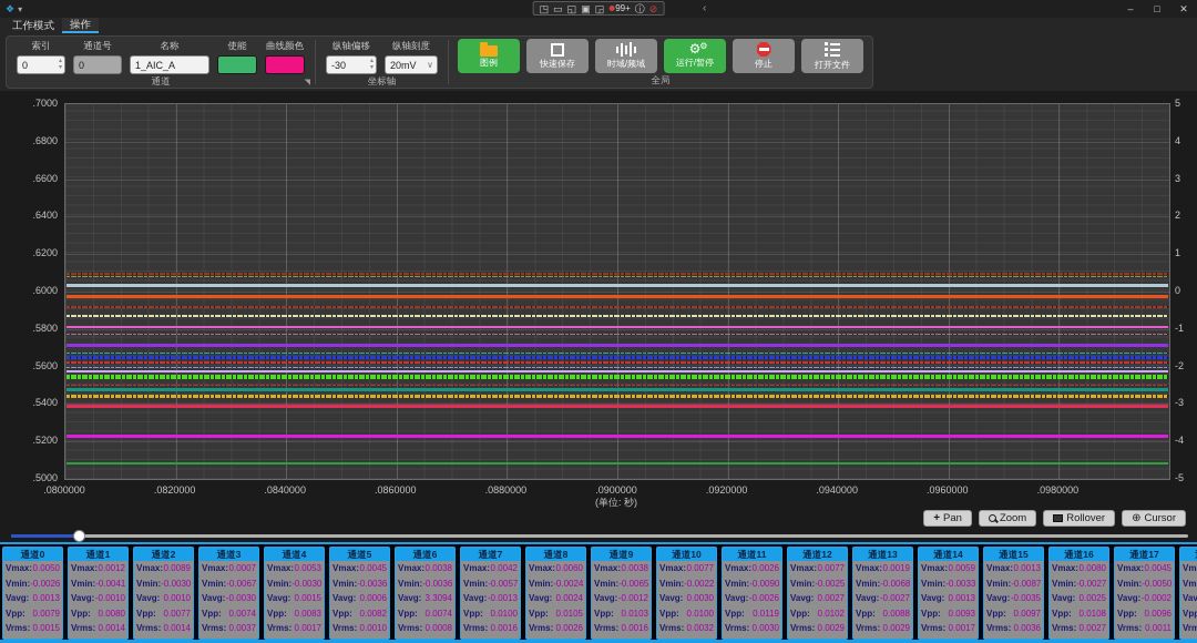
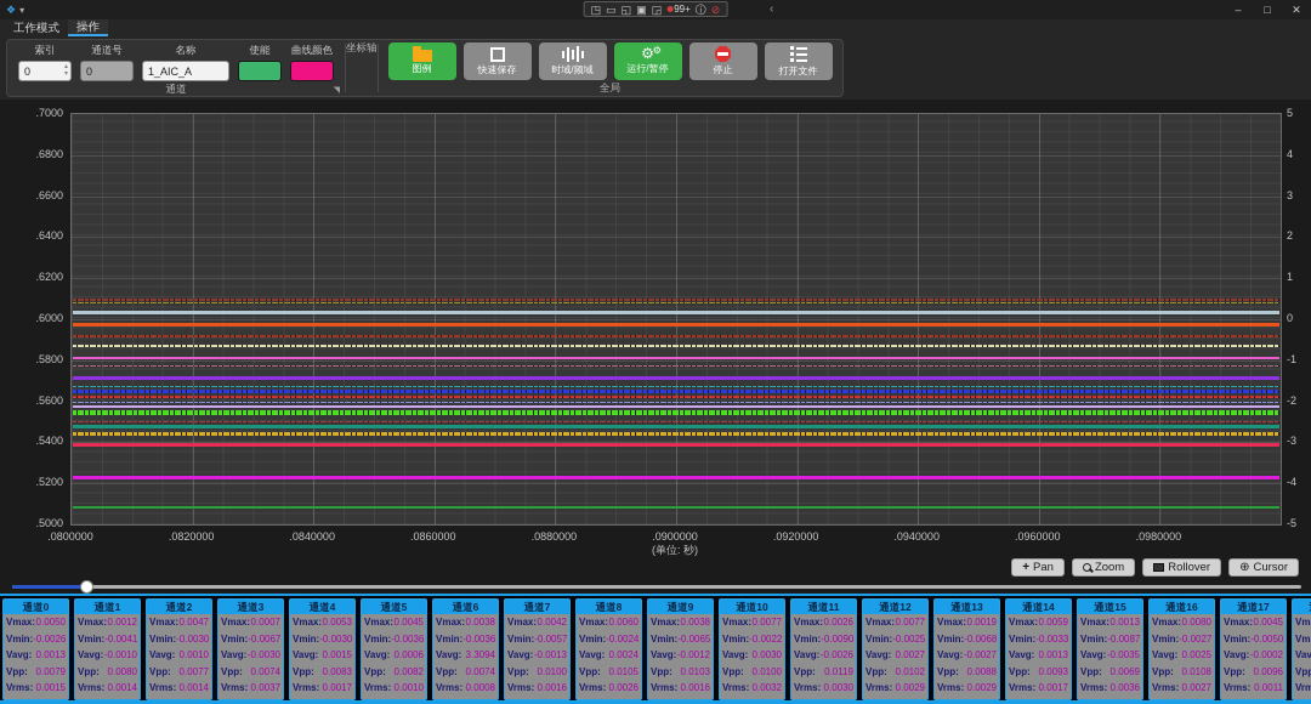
  ❖
  ▾
  ◳
  ▭
  ◱
  ▣
  ◲
  99+
  ⓘ
  ⊘
  ‹
  –
  □
  ✕
  工作模式
  操作
  索引
  0
  通道号
  0
  名称
  1_AIC_A
  使能
  曲线颜色
  通道
- 纵轴偏移
- -30
- 纵轴刻度
- 20mV
- ∨
  坐标轴
  图例
  快速保存
  时域/频域
  ⚙
  运行/暂停
  停止
  打开文件
  全局
  (单位: 秒)
  .7000
  .6800
  .6600
  .6400
  .6200
  .6000
  .5800
  .5600
  .5400
  .5200
  .5000
  5
  4
  3
  2
  1
  0
  -1
  -2
  -3
  -4
  -5
  .0800000
  .0820000
  .0840000
  .0860000
  .0880000
  .0900000
  .0920000
  .0940000
  .0960000
  .0980000
  +
  Pan
  Zoom
  Rollover
  ⊕
  Cursor
  通道0
  Vmax:
  0.0050
  Vmin:
  -0.0026
  Vavg:
  0.0013
  Vpp:
  0.0079
  Vrms:
  0.0015
  通道1
  Vmax:
  0.0012
  Vmin:
  -0.0041
  Vavg:
  -0.0010
  Vpp:
  0.0080
  Vrms:
  0.0014
  通道2
  Vmax:
- 0.0089
+ 0.0047
  Vmin:
  -0.0030
  Vavg:
  0.0010
  Vpp:
  0.0077
  Vrms:
  0.0014
  通道3
  Vmax:
  0.0007
  Vmin:
  -0.0067
  Vavg:
  -0.0030
  Vpp:
  0.0074
  Vrms:
  0.0037
  通道4
  Vmax:
  0.0053
  Vmin:
  -0.0030
  Vavg:
  0.0015
  Vpp:
  0.0083
  Vrms:
  0.0017
  通道5
  Vmax:
  0.0045
  Vmin:
  -0.0036
  Vavg:
  0.0006
  Vpp:
  0.0082
  Vrms:
  0.0010
  通道6
  Vmax:
  0.0038
  Vmin:
  -0.0036
  Vavg:
  3.3094
  Vpp:
  0.0074
  Vrms:
  0.0008
  通道7
  Vmax:
  0.0042
  Vmin:
  -0.0057
  Vavg:
  -0.0013
  Vpp:
  0.0100
  Vrms:
  0.0016
  通道8
  Vmax:
  0.0060
  Vmin:
  -0.0024
  Vavg:
  0.0024
  Vpp:
  0.0105
  Vrms:
  0.0026
  通道9
  Vmax:
  0.0038
  Vmin:
  -0.0065
  Vavg:
  -0.0012
  Vpp:
  0.0103
  Vrms:
  0.0016
  通道10
  Vmax:
  0.0077
  Vmin:
  -0.0022
  Vavg:
  0.0030
  Vpp:
  0.0100
  Vrms:
  0.0032
  通道11
  Vmax:
  0.0026
  Vmin:
  -0.0090
  Vavg:
  -0.0026
  Vpp:
  0.0119
  Vrms:
  0.0030
  通道12
  Vmax:
  0.0077
  Vmin:
  -0.0025
  Vavg:
  0.0027
  Vpp:
  0.0102
  Vrms:
  0.0029
  通道13
  Vmax:
  0.0019
  Vmin:
  -0.0068
  Vavg:
  -0.0027
  Vpp:
  0.0088
  Vrms:
  0.0029
  通道14
  Vmax:
  0.0059
  Vmin:
  -0.0033
  Vavg:
  0.0013
  Vpp:
  0.0093
  Vrms:
  0.0017
  通道15
  Vmax:
  0.0013
  Vmin:
  -0.0087
  Vavg:
  -0.0035
  Vpp:
- 0.0097
+ 0.0069
  Vrms:
  0.0036
  通道16
  Vmax:
  0.0080
  Vmin:
  -0.0027
  Vavg:
  0.0025
  Vpp:
  0.0108
  Vrms:
  0.0027
  通道17
  Vmax:
  0.0045
  Vmin:
  -0.0050
  Vavg:
  -0.0002
  Vpp:
  0.0096
  Vrms:
  0.0011
